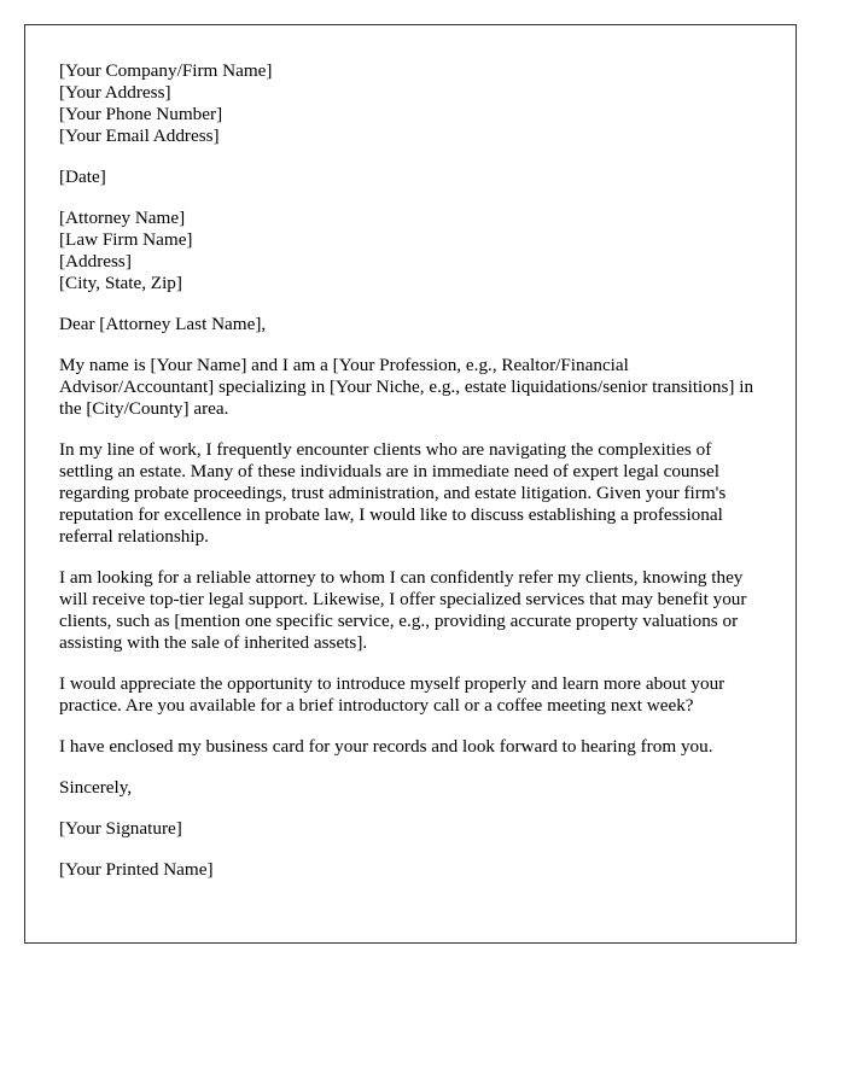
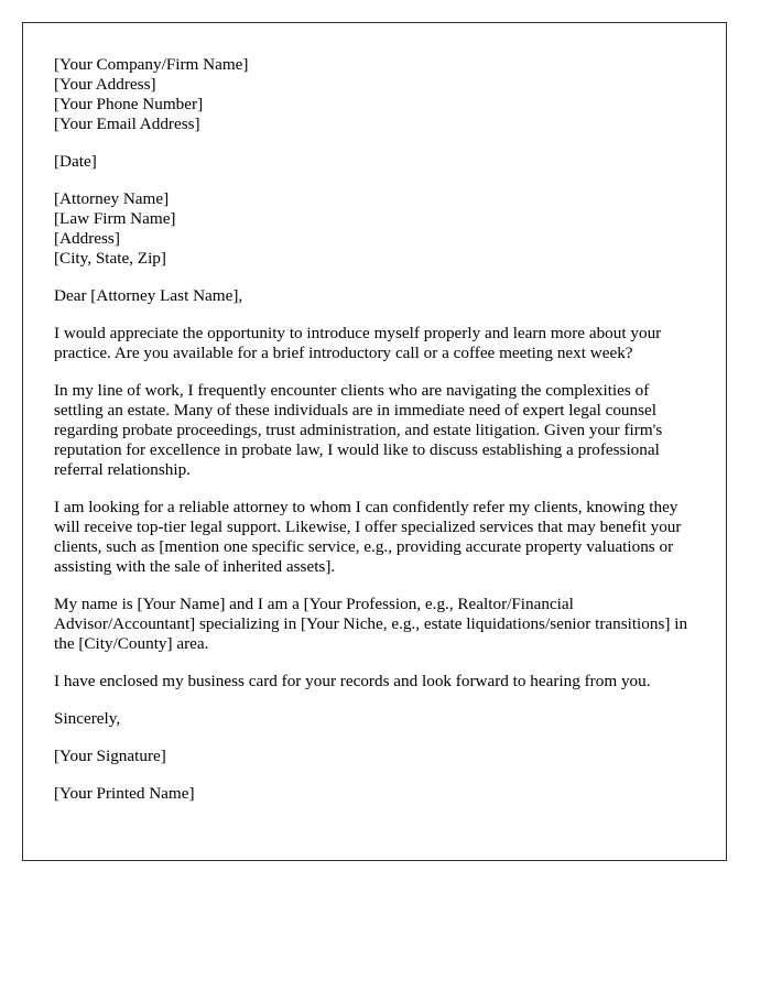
  [Your Company/Firm Name]
  [Your Address]
  [Your Phone Number]
  [Your Email Address]
  [Date]
  [Attorney Name]
  [Law Firm Name]
  [Address]
  [City, State, Zip]
  Dear [Attorney Last Name],
- My name is [Your Name] and I am a [Your Profession, e.g., Realtor/Financial Advisor/Accountant] specializing in [Your Niche, e.g., estate liquidations/senior transitions] in the [City/County] area.
+ I would appreciate the opportunity to introduce myself properly and learn more about your practice. Are you available for a brief introductory call or a coffee meeting next week?
  In my line of work, I frequently encounter clients who are navigating the complexities of settling an estate. Many of these individuals are in immediate need of expert legal counsel regarding probate proceedings, trust administration, and estate litigation. Given your firm's reputation for excellence in probate law, I would like to discuss establishing a professional referral relationship.
  I am looking for a reliable attorney to whom I can confidently refer my clients, knowing they will receive top-tier legal support. Likewise, I offer specialized services that may benefit your clients, such as [mention one specific service, e.g., providing accurate property valuations or assisting with the sale of inherited assets].
- I would appreciate the opportunity to introduce myself properly and learn more about your practice. Are you available for a brief introductory call or a coffee meeting next week?
+ My name is [Your Name] and I am a [Your Profession, e.g., Realtor/Financial Advisor/Accountant] specializing in [Your Niche, e.g., estate liquidations/senior transitions] in the [City/County] area.
  I have enclosed my business card for your records and look forward to hearing from you.
  Sincerely,
  [Your Signature]
  [Your Printed Name]
